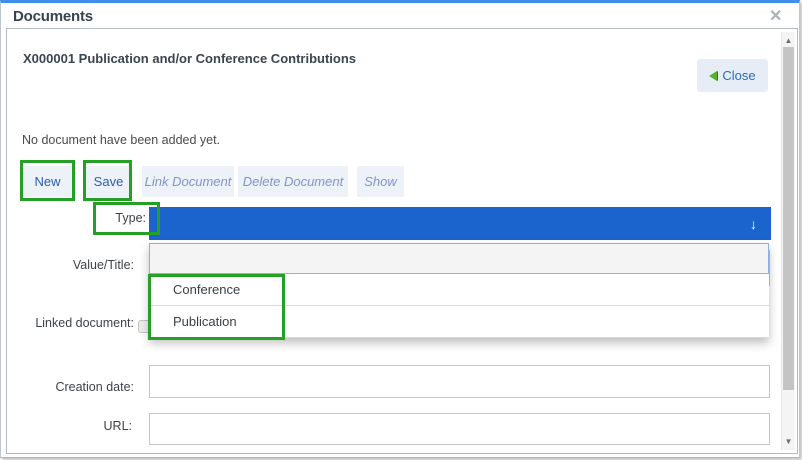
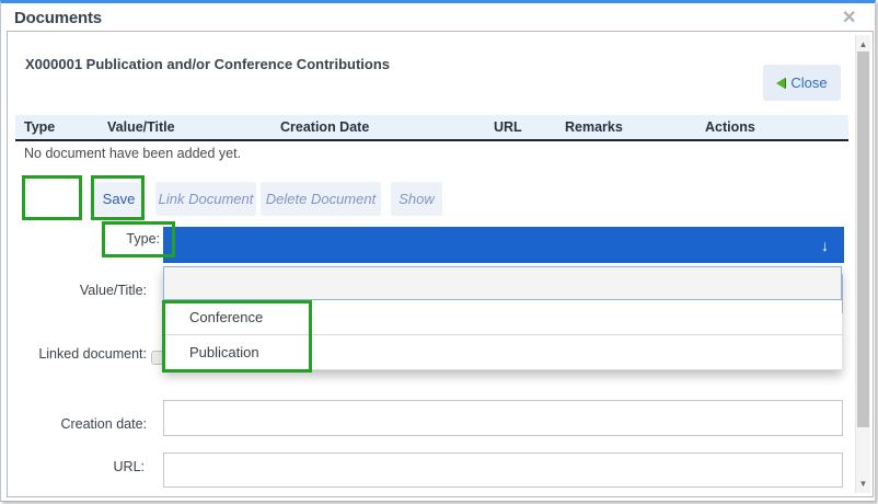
  Documents
  ✕
  X000001 Publication and/or Conference Contributions
  Close
+ Type
+ Value/Title
+ Creation Date
+ URL
+ Remarks
+ Actions
  No document have been added yet.
- New
  Save
  Link Document
  Delete Document
  Show
  Type:
  Value/Title:
  Linked document:
  Creation date:
  URL:
  ↓
  Conference
  Publication
  ▲
  ▼
